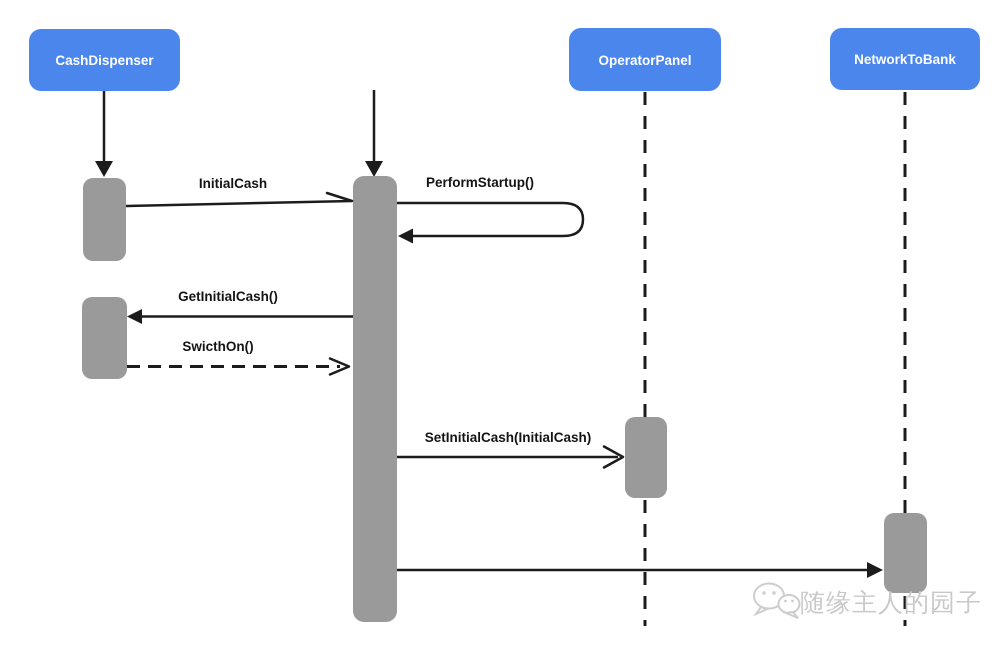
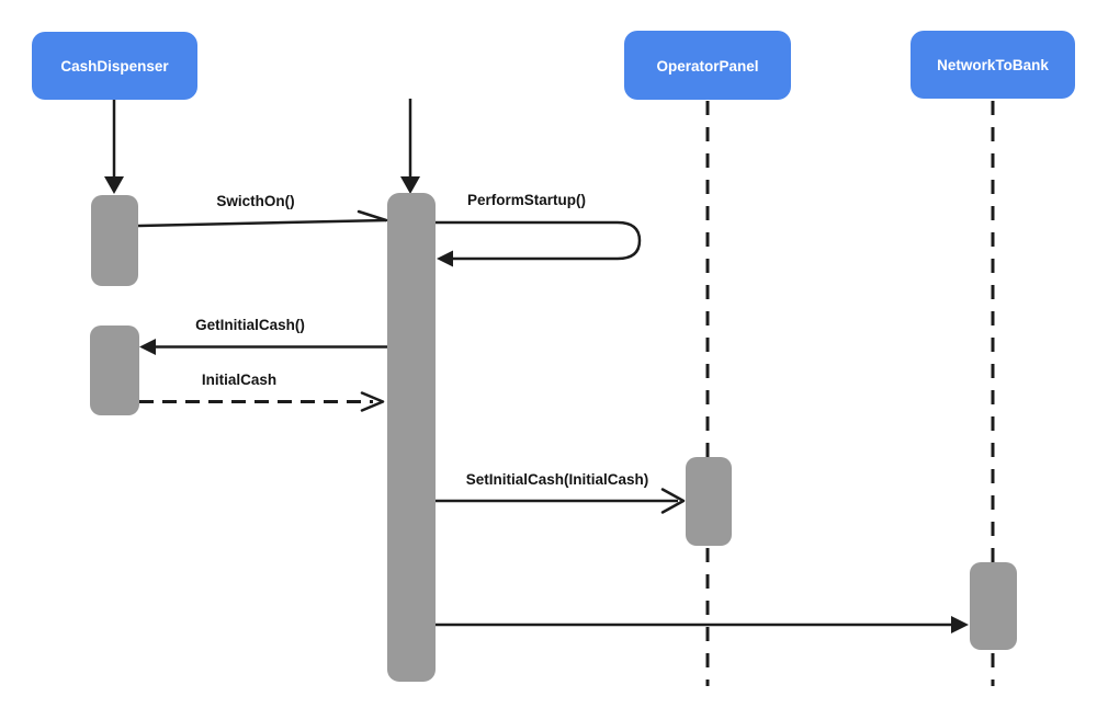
- InitialCash
+ SwicthOn()
  PerformStartup()
  GetInitialCash()
- SwicthOn()
+ InitialCash
  SetInitialCash(InitialCash)
  CashDispenser
  OperatorPanel
  NetworkToBank
- 随缘主人的园子
